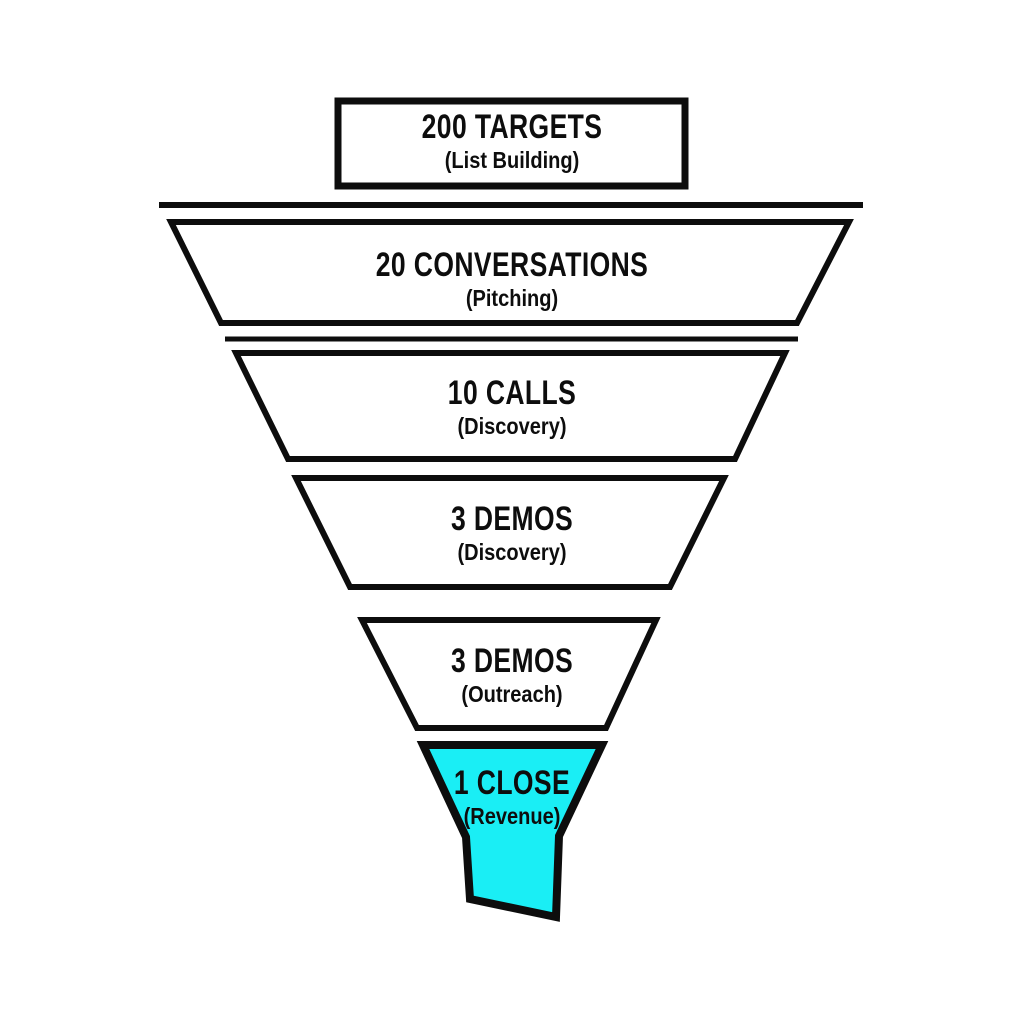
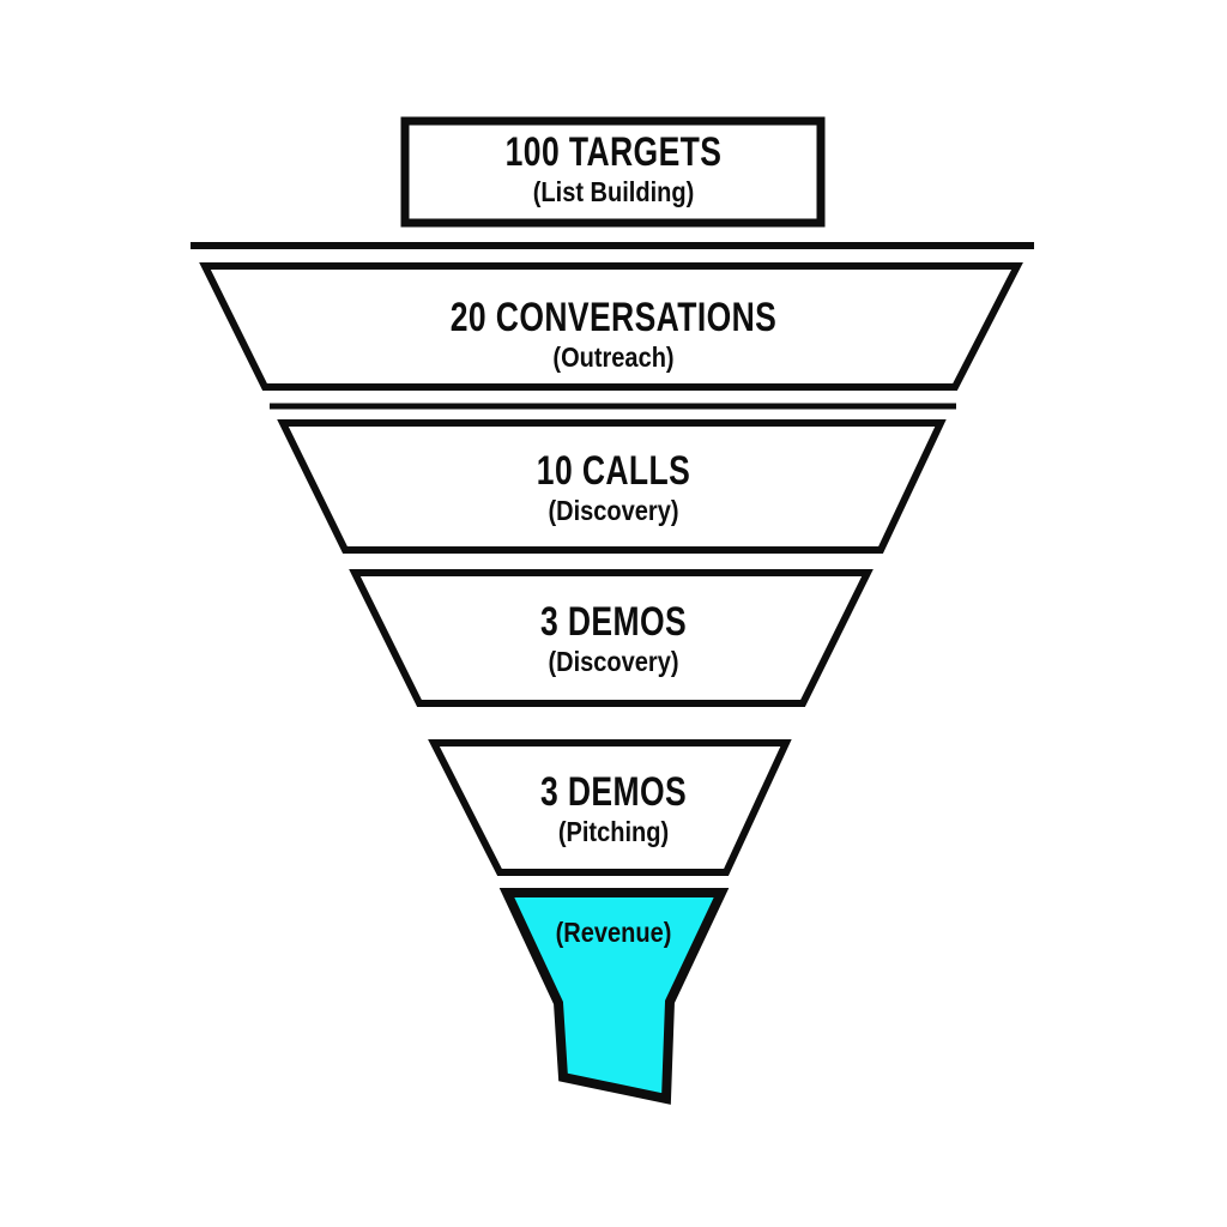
- 200 TARGETS
+ 100 TARGETS
  (List Building)
  20 CONVERSATIONS
- (Pitching)
+ (Outreach)
  10 CALLS
  (Discovery)
  3 DEMOS
  (Discovery)
  3 DEMOS
- (Outreach)
+ (Pitching)
- 1 CLOSE
  (Revenue)
